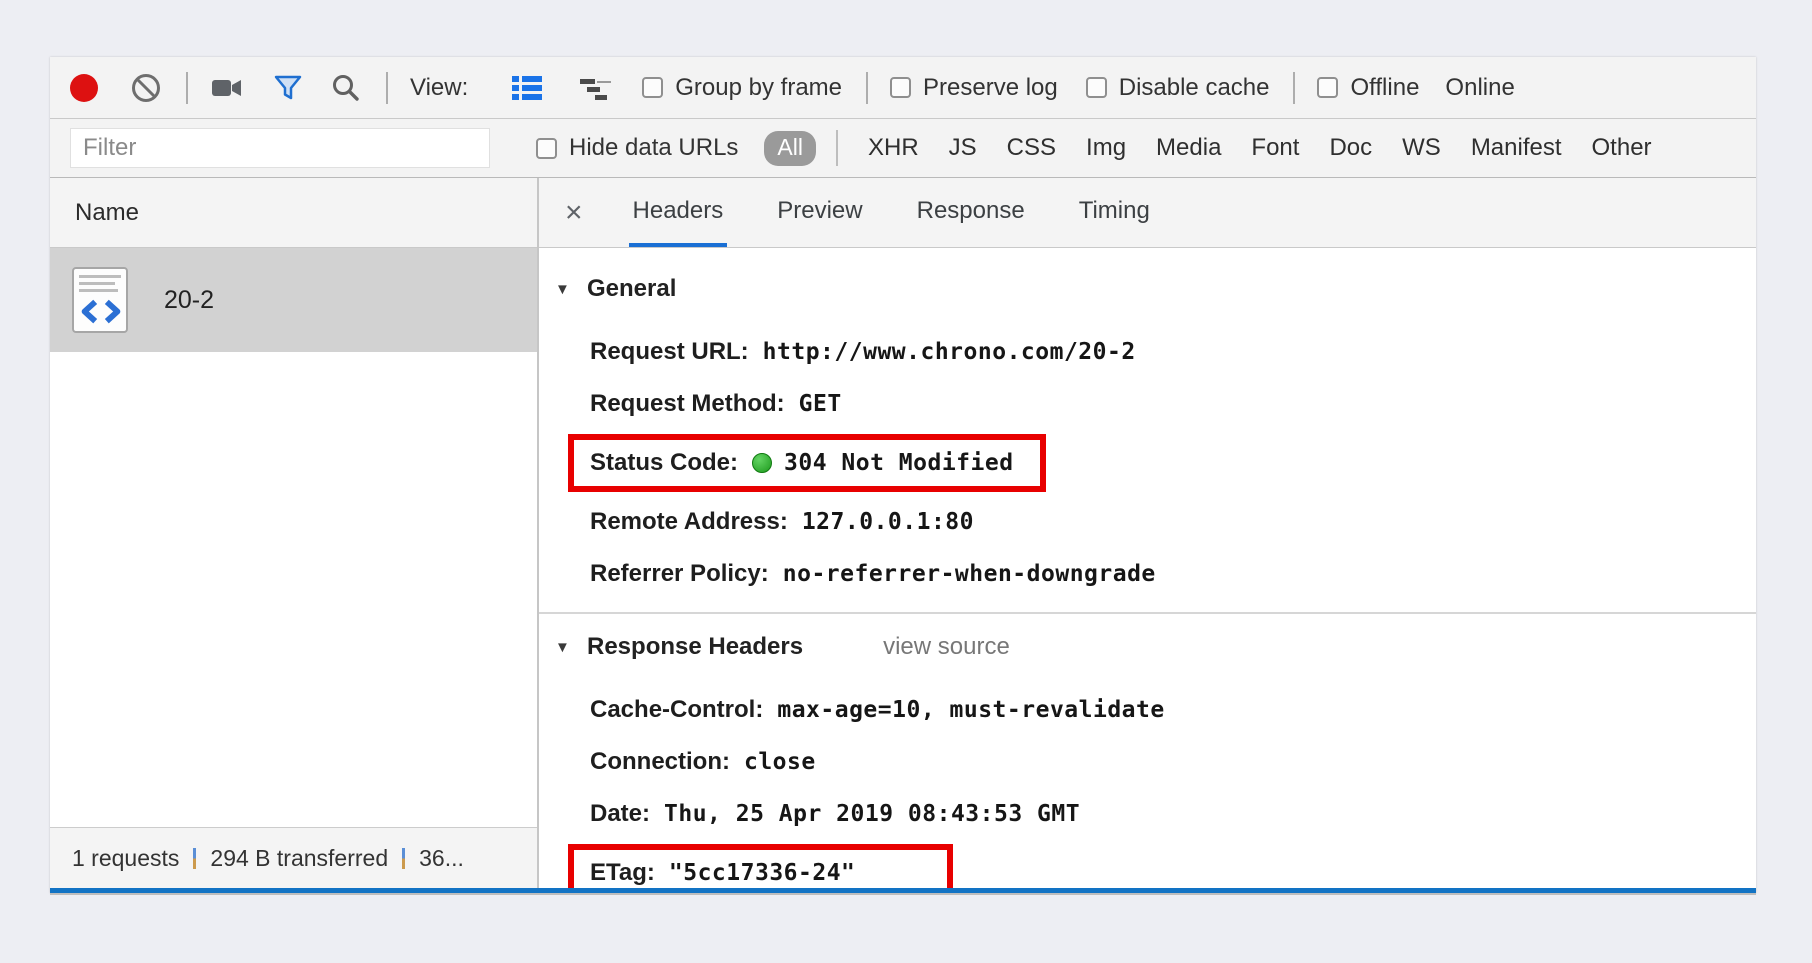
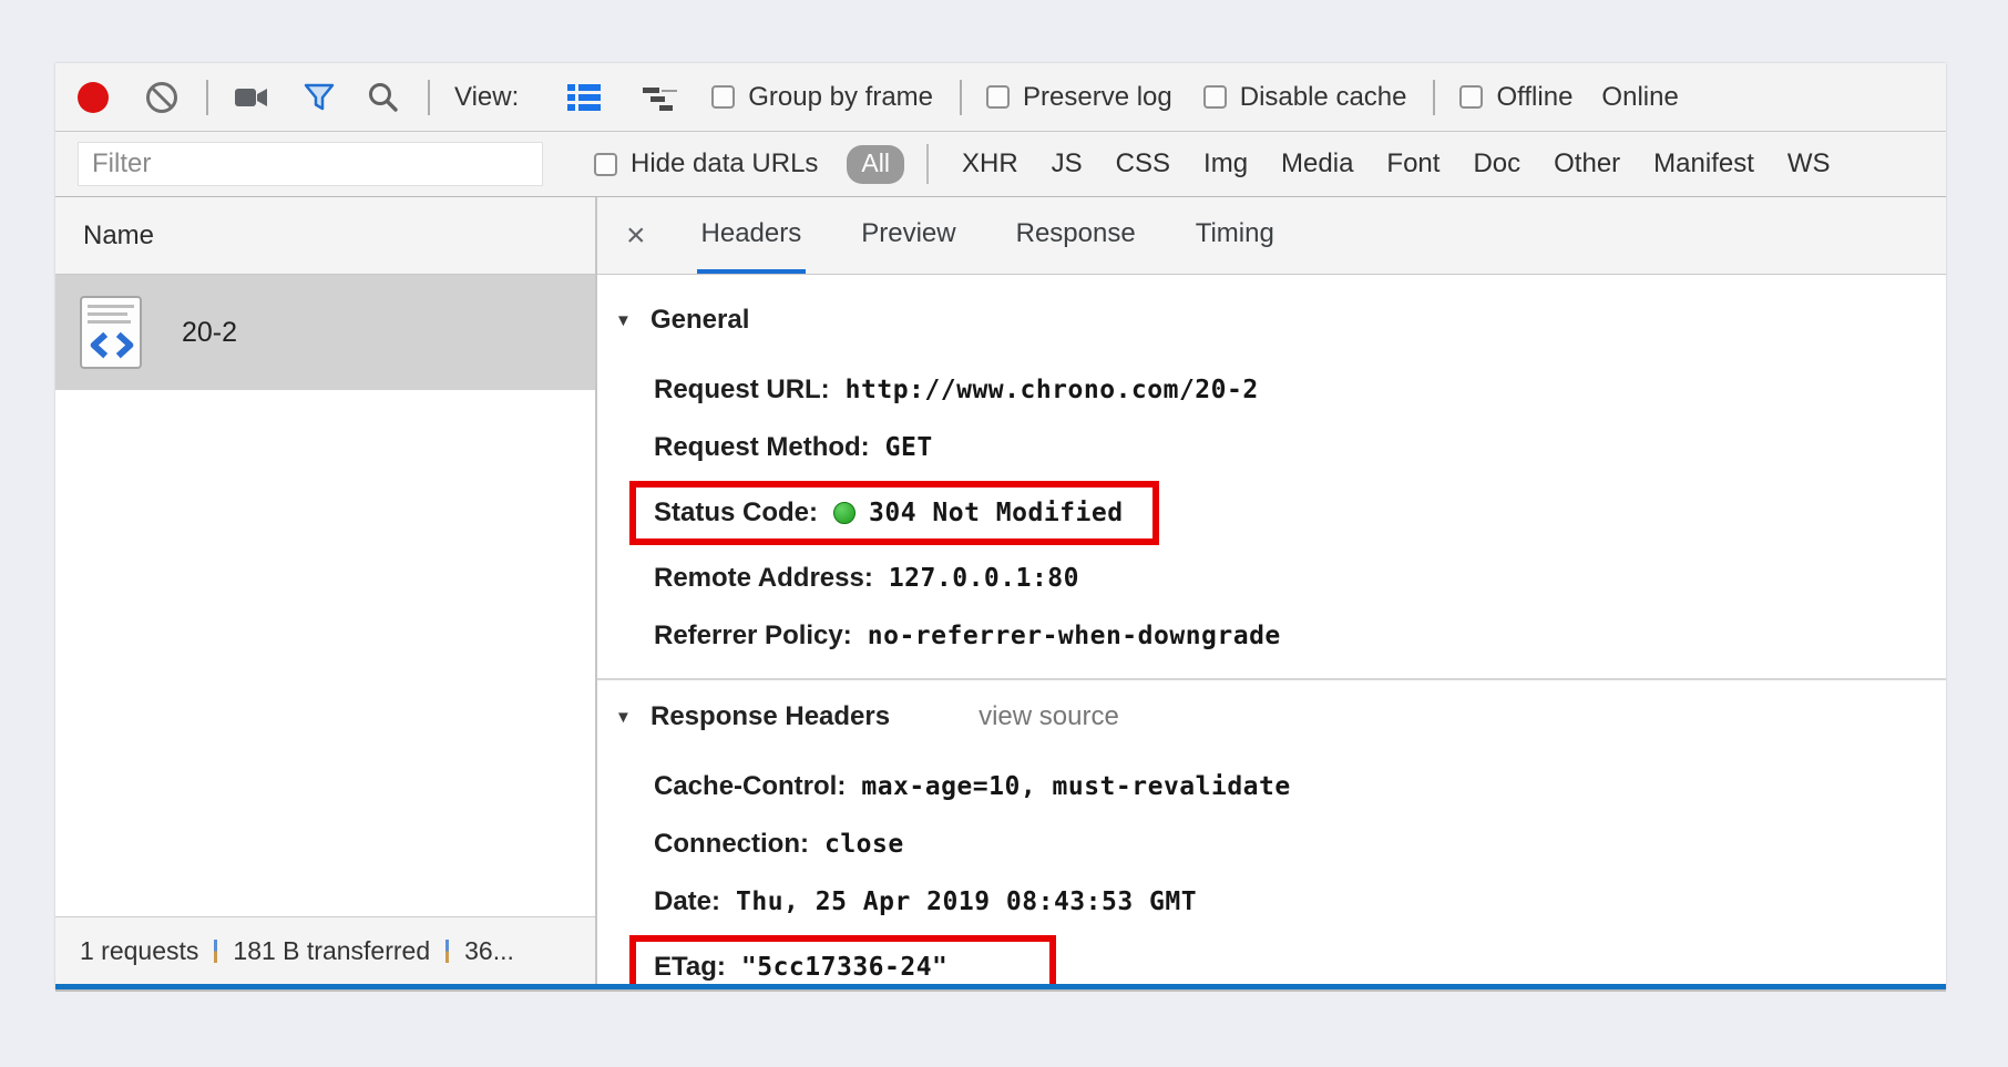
  View:
  Group by frame
  Preserve log
  Disable cache
  Offline
  Online
  Filter
  Hide data URLs
  All
  XHR
  JS
  CSS
  Img
  Media
  Font
  Doc
- WS
+ Other
  Manifest
- Other
+ WS
  Name
  20-2
  1 requests
- 294 B transferred
+ 181 B transferred
  36...
  ×
  Headers
  Preview
  Response
  Timing
  ▼
  General
  Request URL:
  http://www.chrono.com/20-2
  Request Method:
  GET
  Status Code:
  304 Not Modified
  Remote Address:
  127.0.0.1:80
  Referrer Policy:
  no-referrer-when-downgrade
  ▼
  Response Headers
  view source
  Cache-Control:
  max-age=10, must-revalidate
  Connection:
  close
  Date:
  Thu, 25 Apr 2019 08:43:53 GMT
  ETag:
  "5cc17336-24"
